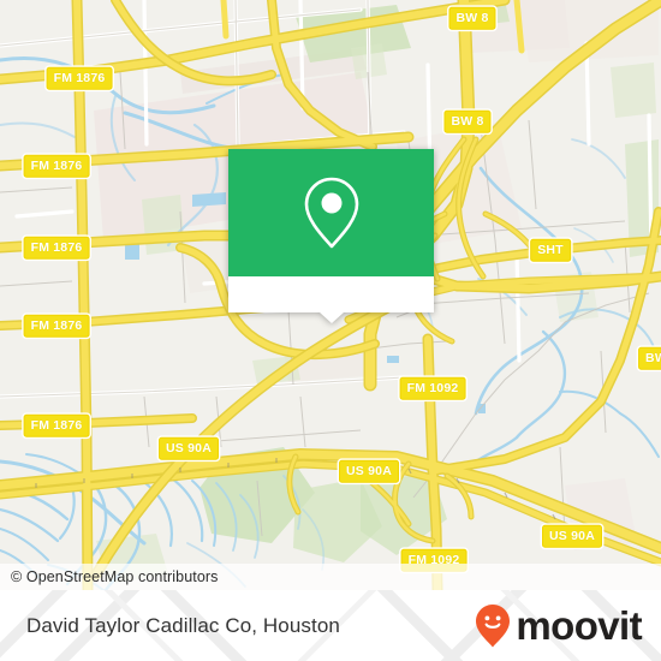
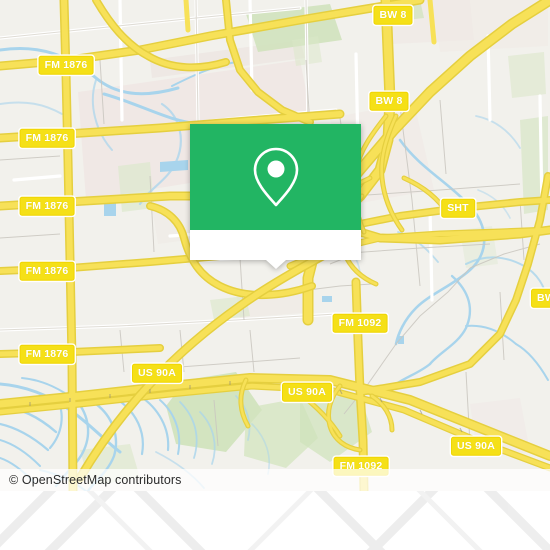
  BW 8
  FM 1876
  BW 8
  FM 1876
  FM 1876
  SHT
  FM 1876
  FM 1092
  FM 1876
  US 90A
  US 90A
  US 90A
  FM 1092
  © OpenStreetMap contributors
- David Taylor Cadillac Co, Houston
- moovit
